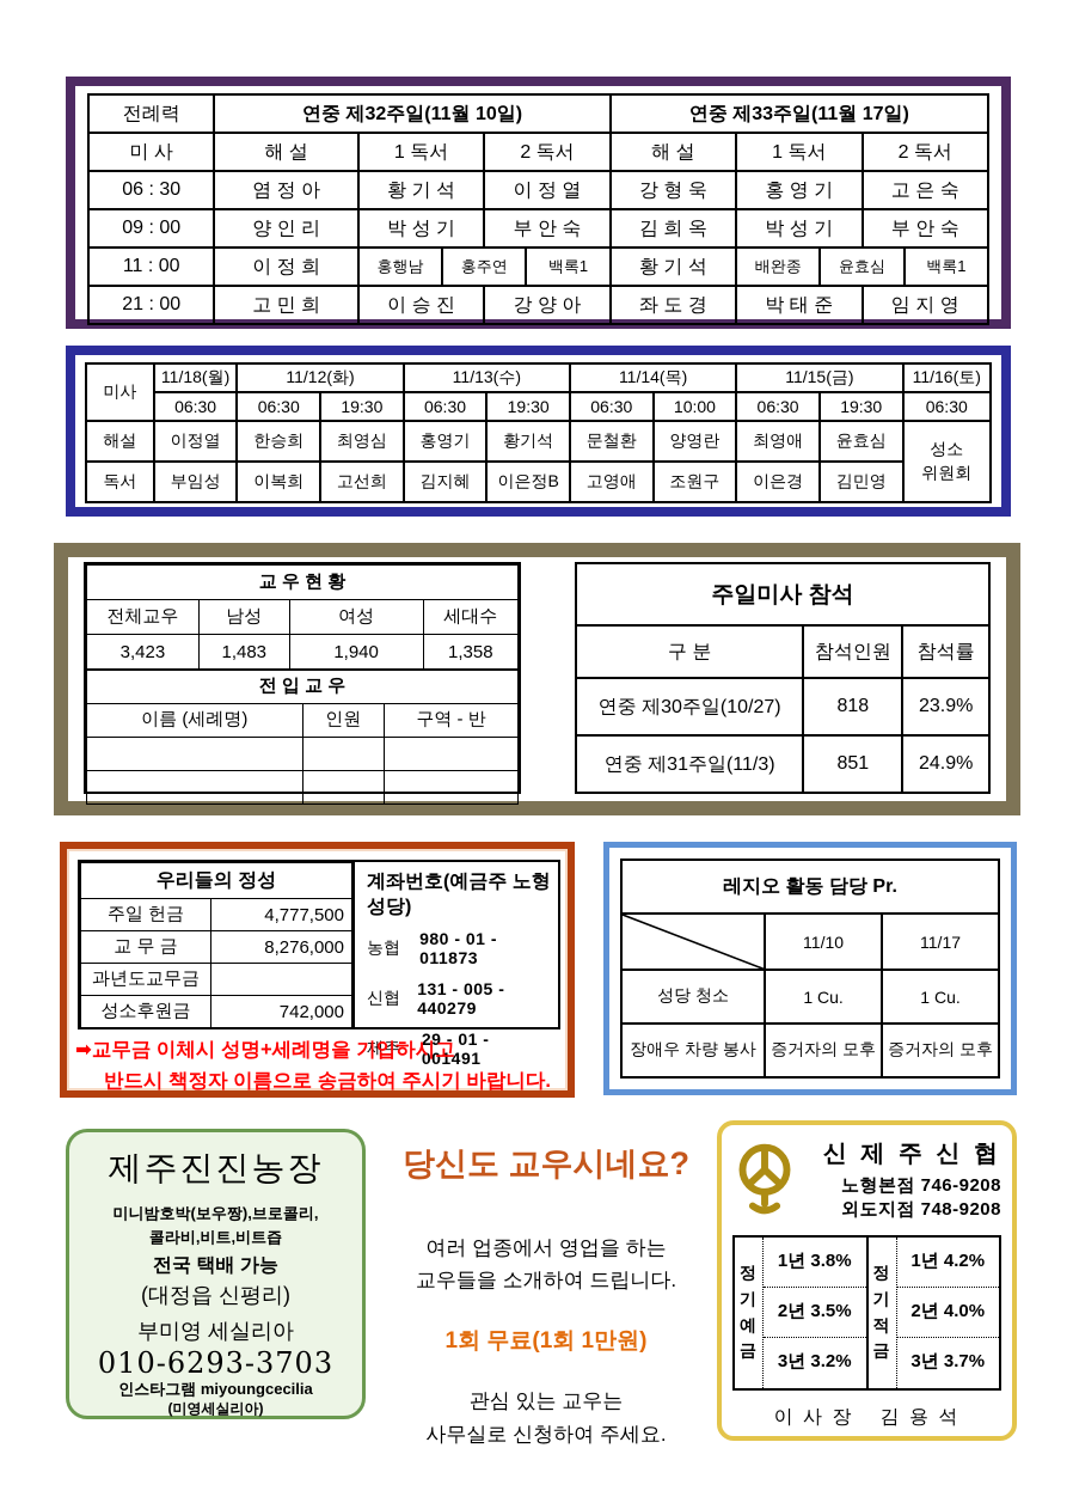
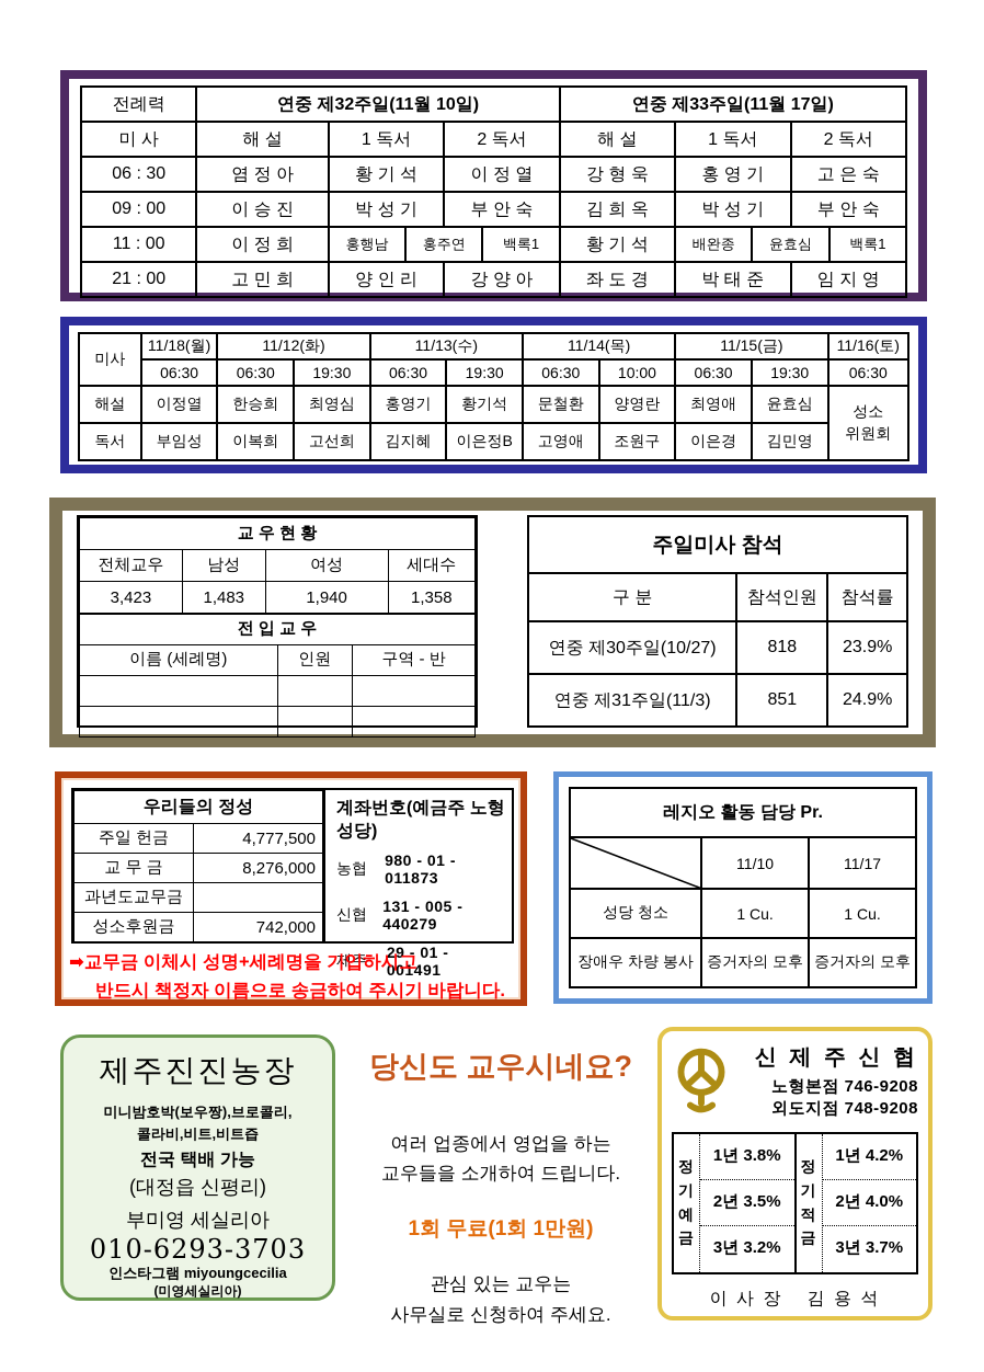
  전례력	연중 제32주일(11월 10일)	연중 제33주일(11월 17일)
  미 사	해 설	1 독서	2 독서	해 설	1 독서	2 독서
  06 : 30	염 정 아	황 기 석	이 정 열	강 형 욱	홍 영 기	고 은 숙
- 09 : 00	양 인 리	박 성 기	부 안 숙	김 희 옥	박 성 기	부 안 숙
+ 09 : 00	이 승 진	박 성 기	부 안 숙	김 희 옥	박 성 기	부 안 숙
  11 : 00	이 정 희	홍행남 홍주연 백록1	황 기 석	배완종 윤효심 백록1
- 21 : 00	고 민 희	이 승 진	강 양 아	좌 도 경	박 태 준	임 지 영
+ 21 : 00	고 민 희	양 인 리	강 양 아	좌 도 경	박 태 준	임 지 영
  미사	11/18(월)	11/12(화)	11/13(수)	11/14(목)	11/15(금)	11/16(토)
  06:30	06:30	19:30	06:30	19:30	06:30	10:00	06:30	19:30	06:30
  해설	이정열	한승희	최영심	홍영기	황기석	문철환	양영란	최영애	윤효심	성소 위원회
  독서	부임성	이복희	고선희	김지혜	이은정B	고영애	조원구	이은경	김민영
  교 우 현 황
  전체교우	남성	여성	세대수
  3,423	1,483	1,940	1,358
  전 입 교 우
  이름 (세례명)	인원	구역 - 반
  주일미사 참석
  구 분	참석인원	참석률
  연중 제30주일(10/27)	818	23.9%
  연중 제31주일(11/3)	851	24.9%
  우리들의 정성
  주일 헌금	4,777,500
  교 무 금	8,276,000
  과년도교무금
  성소후원금	742,000
  계좌번호(예금주 노형성당)
  농협
  980 - 01 - 011873
  신협
  131 - 005 - 440279
  제주
  29 - 01 - 001491
  ➡교무금 이체시 성명+세례명을 기입하시고
  반드시 책정자 이름으로 송금하여 주시기 바랍니다.
  레지오 활동 담당 Pr.
  	11/10	11/17
  성당 청소	1 Cu.	1 Cu.
  장애우 차량 봉사	증거자의 모후	증거자의 모후
  제주진진농장
  미니밤호박(보우짱),브로콜리,
  콜라비,비트,비트즙
  전국 택배 가능
  (대정읍 신평리)
  부미영 세실리아
  010-6293-3703
  인스타그램 miyoungcecilia
  (미영세실리아)
  당신도 교우시네요?
  여러 업종에서 영업을 하는
  교우들을 소개하여 드립니다.
  1회 무료(1회 1만원)
  관심 있는 교우는
  사무실로 신청하여 주세요.
  신 제 주 신 협
  노형본점 746-9208
  외도지점 748-9208
  정기예금
  1년 3.8%
  2년 3.5%
  3년 3.2%
  정기적금
  1년 4.2%
  2년 4.0%
  3년 3.7%
  이 사 장 김 용 석
